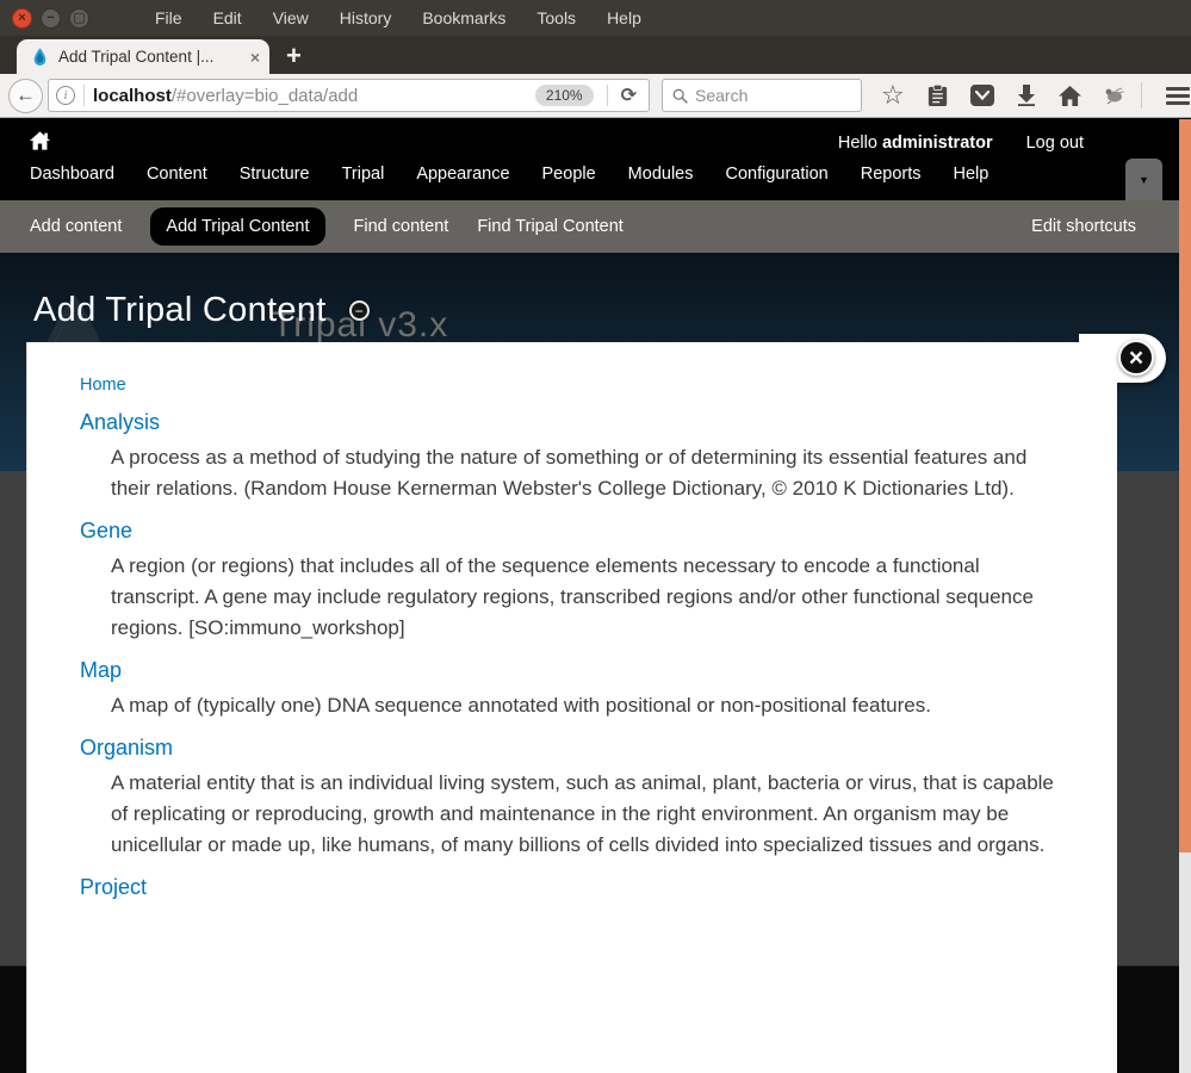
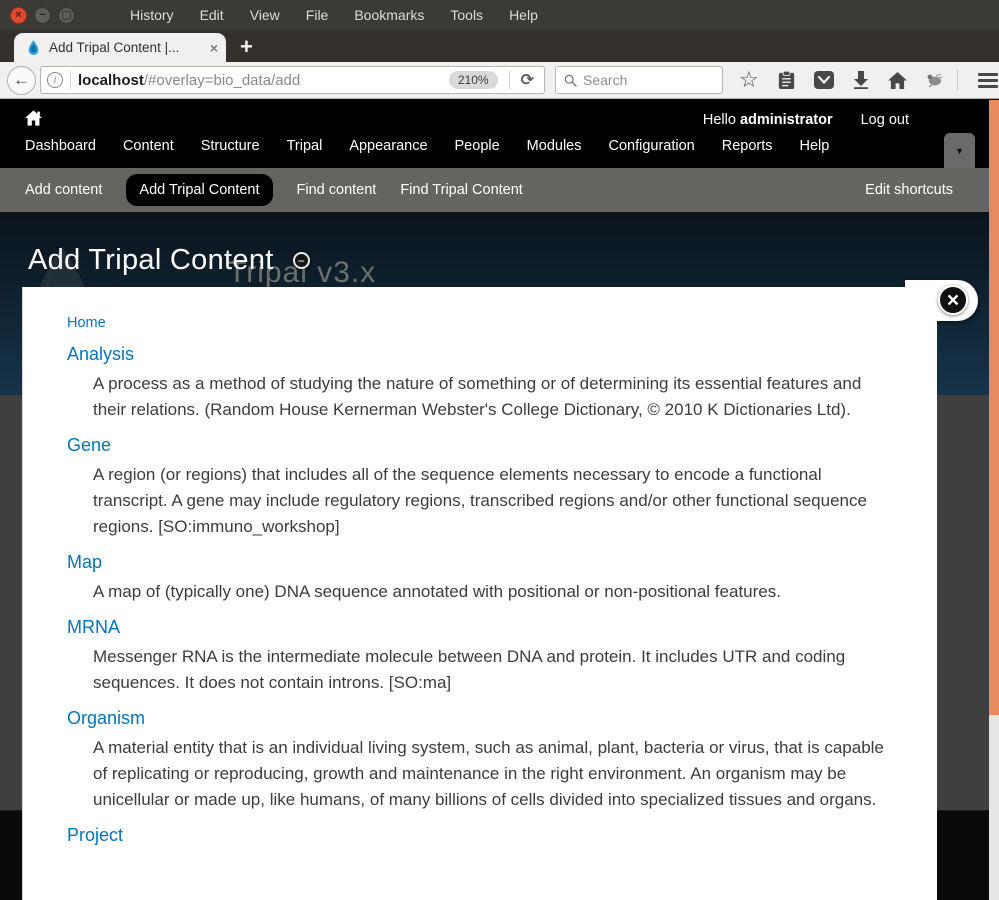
  ×
  −
  ▢
- File
+ History
  Edit
  View
- History
+ File
  Bookmarks
  Tools
  Help
  Add Tripal Content |...
  ×
  +
  ←
  i
  localhost/#overlay=bio_data/add
  210%
  ⟳
  Search
  ☆
  Hello administrator
  Log out
  Dashboard
  Content
  Structure
  Tripal
  Appearance
  People
  Modules
  Configuration
  Reports
  Help
  ▼
  Add content
  Add Tripal Content
  Find content
  Find Tripal Content
  Edit shortcuts
  Tripal v3.x
  Add Tripal Content
  −
  Home
  Analysis
  A process as a method of studying the nature of something or of determining its essential features and their relations. (Random House Kernerman Webster's College Dictionary, © 2010 K Dictionaries Ltd).
  Gene
  A region (or regions) that includes all of the sequence elements necessary to encode a functional transcript. A gene may include regulatory regions, transcribed regions and/or other functional sequence regions. [SO:immuno_workshop]
  Map
  A map of (typically one) DNA sequence annotated with positional or non-positional features.
+ MRNA
+ Messenger RNA is the intermediate molecule between DNA and protein. It includes UTR and coding sequences. It does not contain introns. [SO:ma]
  Organism
  A material entity that is an individual living system, such as animal, plant, bacteria or virus, that is capable of replicating or reproducing, growth and maintenance in the right environment. An organism may be unicellular or made up, like humans, of many billions of cells divided into specialized tissues and organs.
  Project
  ×
